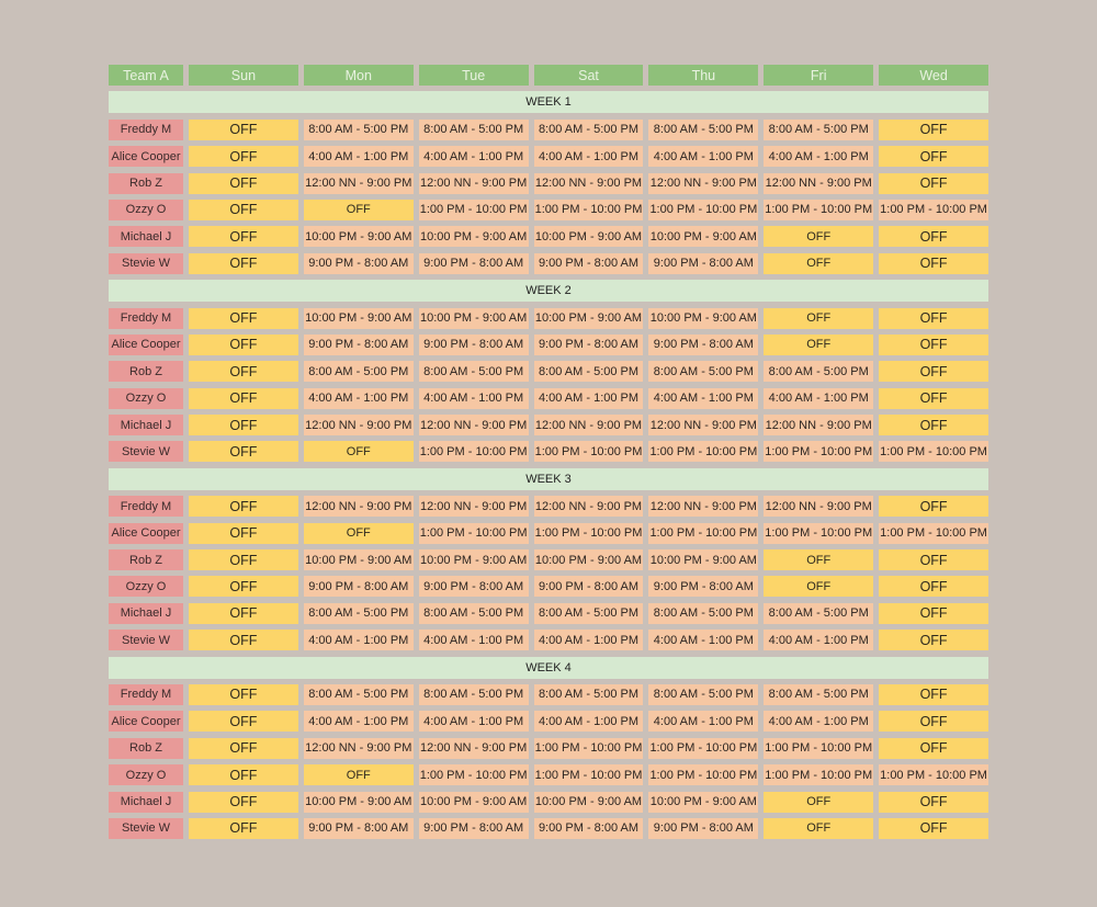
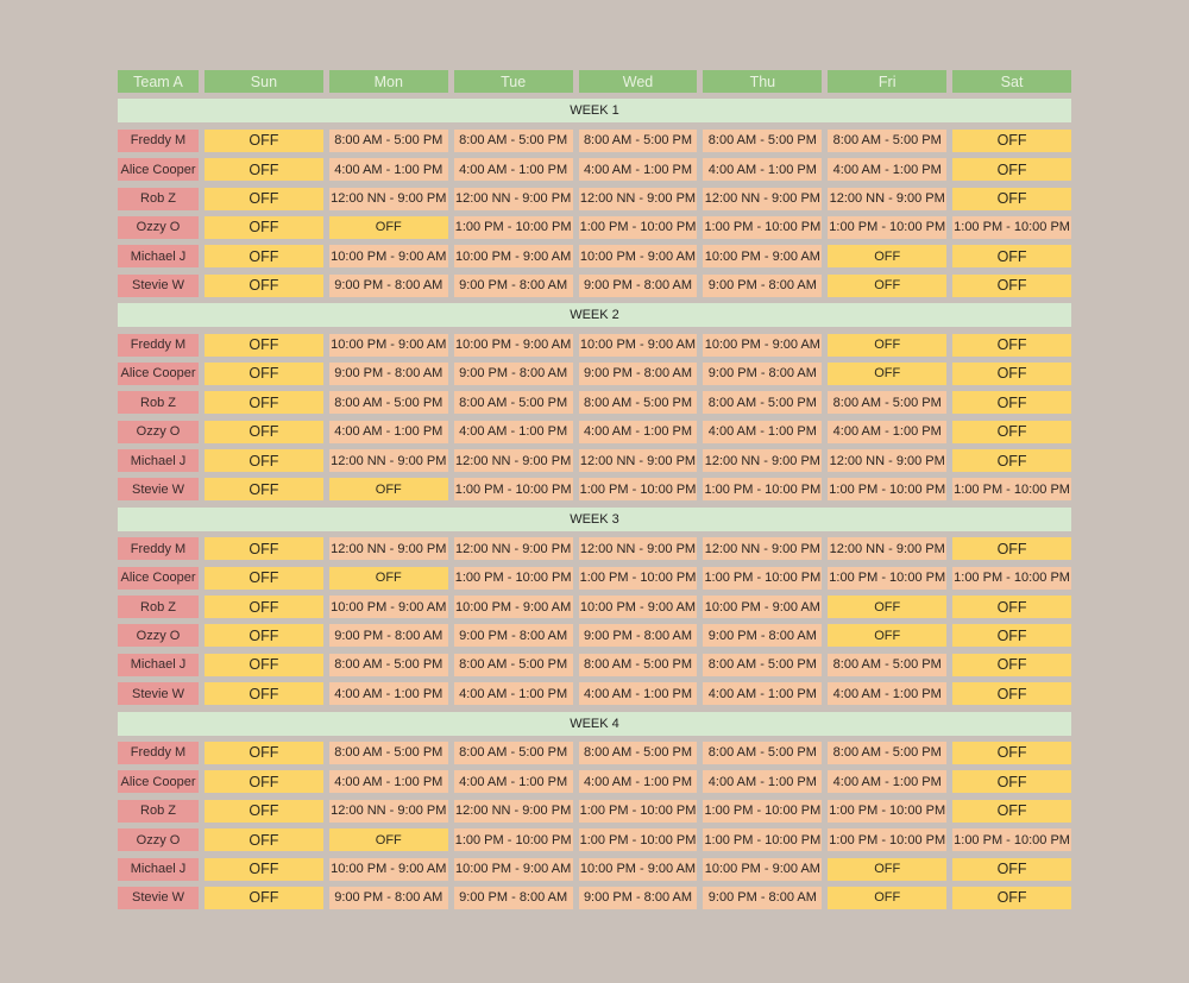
  Team A
  Sun
  Mon
  Tue
- Sat
+ Wed
  Thu
  Fri
- Wed
+ Sat
  WEEK 1
  Freddy M
  OFF
  8:00 AM - 5:00 PM
  8:00 AM - 5:00 PM
  8:00 AM - 5:00 PM
  8:00 AM - 5:00 PM
  8:00 AM - 5:00 PM
  OFF
  Alice Cooper
  OFF
  4:00 AM - 1:00 PM
  4:00 AM - 1:00 PM
  4:00 AM - 1:00 PM
  4:00 AM - 1:00 PM
  4:00 AM - 1:00 PM
  OFF
  Rob Z
  OFF
  12:00 NN - 9:00 PM
  12:00 NN - 9:00 PM
  12:00 NN - 9:00 PM
  12:00 NN - 9:00 PM
  12:00 NN - 9:00 PM
  OFF
  Ozzy O
  OFF
  OFF
  1:00 PM - 10:00 PM
  1:00 PM - 10:00 PM
  1:00 PM - 10:00 PM
  1:00 PM - 10:00 PM
  1:00 PM - 10:00 PM
  Michael J
  OFF
  10:00 PM - 9:00 AM
  10:00 PM - 9:00 AM
  10:00 PM - 9:00 AM
  10:00 PM - 9:00 AM
  OFF
  OFF
  Stevie W
  OFF
  9:00 PM - 8:00 AM
  9:00 PM - 8:00 AM
  9:00 PM - 8:00 AM
  9:00 PM - 8:00 AM
  OFF
  OFF
  WEEK 2
  Freddy M
  OFF
  10:00 PM - 9:00 AM
  10:00 PM - 9:00 AM
  10:00 PM - 9:00 AM
  10:00 PM - 9:00 AM
  OFF
  OFF
  Alice Cooper
  OFF
  9:00 PM - 8:00 AM
  9:00 PM - 8:00 AM
  9:00 PM - 8:00 AM
  9:00 PM - 8:00 AM
  OFF
  OFF
  Rob Z
  OFF
  8:00 AM - 5:00 PM
  8:00 AM - 5:00 PM
  8:00 AM - 5:00 PM
  8:00 AM - 5:00 PM
  8:00 AM - 5:00 PM
  OFF
  Ozzy O
  OFF
  4:00 AM - 1:00 PM
  4:00 AM - 1:00 PM
  4:00 AM - 1:00 PM
  4:00 AM - 1:00 PM
  4:00 AM - 1:00 PM
  OFF
  Michael J
  OFF
  12:00 NN - 9:00 PM
  12:00 NN - 9:00 PM
  12:00 NN - 9:00 PM
  12:00 NN - 9:00 PM
  12:00 NN - 9:00 PM
  OFF
  Stevie W
  OFF
  OFF
  1:00 PM - 10:00 PM
  1:00 PM - 10:00 PM
  1:00 PM - 10:00 PM
  1:00 PM - 10:00 PM
  1:00 PM - 10:00 PM
  WEEK 3
  Freddy M
  OFF
  12:00 NN - 9:00 PM
  12:00 NN - 9:00 PM
  12:00 NN - 9:00 PM
  12:00 NN - 9:00 PM
  12:00 NN - 9:00 PM
  OFF
  Alice Cooper
  OFF
  OFF
  1:00 PM - 10:00 PM
  1:00 PM - 10:00 PM
  1:00 PM - 10:00 PM
  1:00 PM - 10:00 PM
  1:00 PM - 10:00 PM
  Rob Z
  OFF
  10:00 PM - 9:00 AM
  10:00 PM - 9:00 AM
  10:00 PM - 9:00 AM
  10:00 PM - 9:00 AM
  OFF
  OFF
  Ozzy O
  OFF
  9:00 PM - 8:00 AM
  9:00 PM - 8:00 AM
  9:00 PM - 8:00 AM
  9:00 PM - 8:00 AM
  OFF
  OFF
  Michael J
  OFF
  8:00 AM - 5:00 PM
  8:00 AM - 5:00 PM
  8:00 AM - 5:00 PM
  8:00 AM - 5:00 PM
  8:00 AM - 5:00 PM
  OFF
  Stevie W
  OFF
  4:00 AM - 1:00 PM
  4:00 AM - 1:00 PM
  4:00 AM - 1:00 PM
  4:00 AM - 1:00 PM
  4:00 AM - 1:00 PM
  OFF
  WEEK 4
  Freddy M
  OFF
  8:00 AM - 5:00 PM
  8:00 AM - 5:00 PM
  8:00 AM - 5:00 PM
  8:00 AM - 5:00 PM
  8:00 AM - 5:00 PM
  OFF
  Alice Cooper
  OFF
  4:00 AM - 1:00 PM
  4:00 AM - 1:00 PM
  4:00 AM - 1:00 PM
  4:00 AM - 1:00 PM
  4:00 AM - 1:00 PM
  OFF
  Rob Z
  OFF
  12:00 NN - 9:00 PM
  12:00 NN - 9:00 PM
  1:00 PM - 10:00 PM
  1:00 PM - 10:00 PM
  1:00 PM - 10:00 PM
  OFF
  Ozzy O
  OFF
  OFF
  1:00 PM - 10:00 PM
  1:00 PM - 10:00 PM
  1:00 PM - 10:00 PM
  1:00 PM - 10:00 PM
  1:00 PM - 10:00 PM
  Michael J
  OFF
  10:00 PM - 9:00 AM
  10:00 PM - 9:00 AM
  10:00 PM - 9:00 AM
  10:00 PM - 9:00 AM
  OFF
  OFF
  Stevie W
  OFF
  9:00 PM - 8:00 AM
  9:00 PM - 8:00 AM
  9:00 PM - 8:00 AM
  9:00 PM - 8:00 AM
  OFF
  OFF
